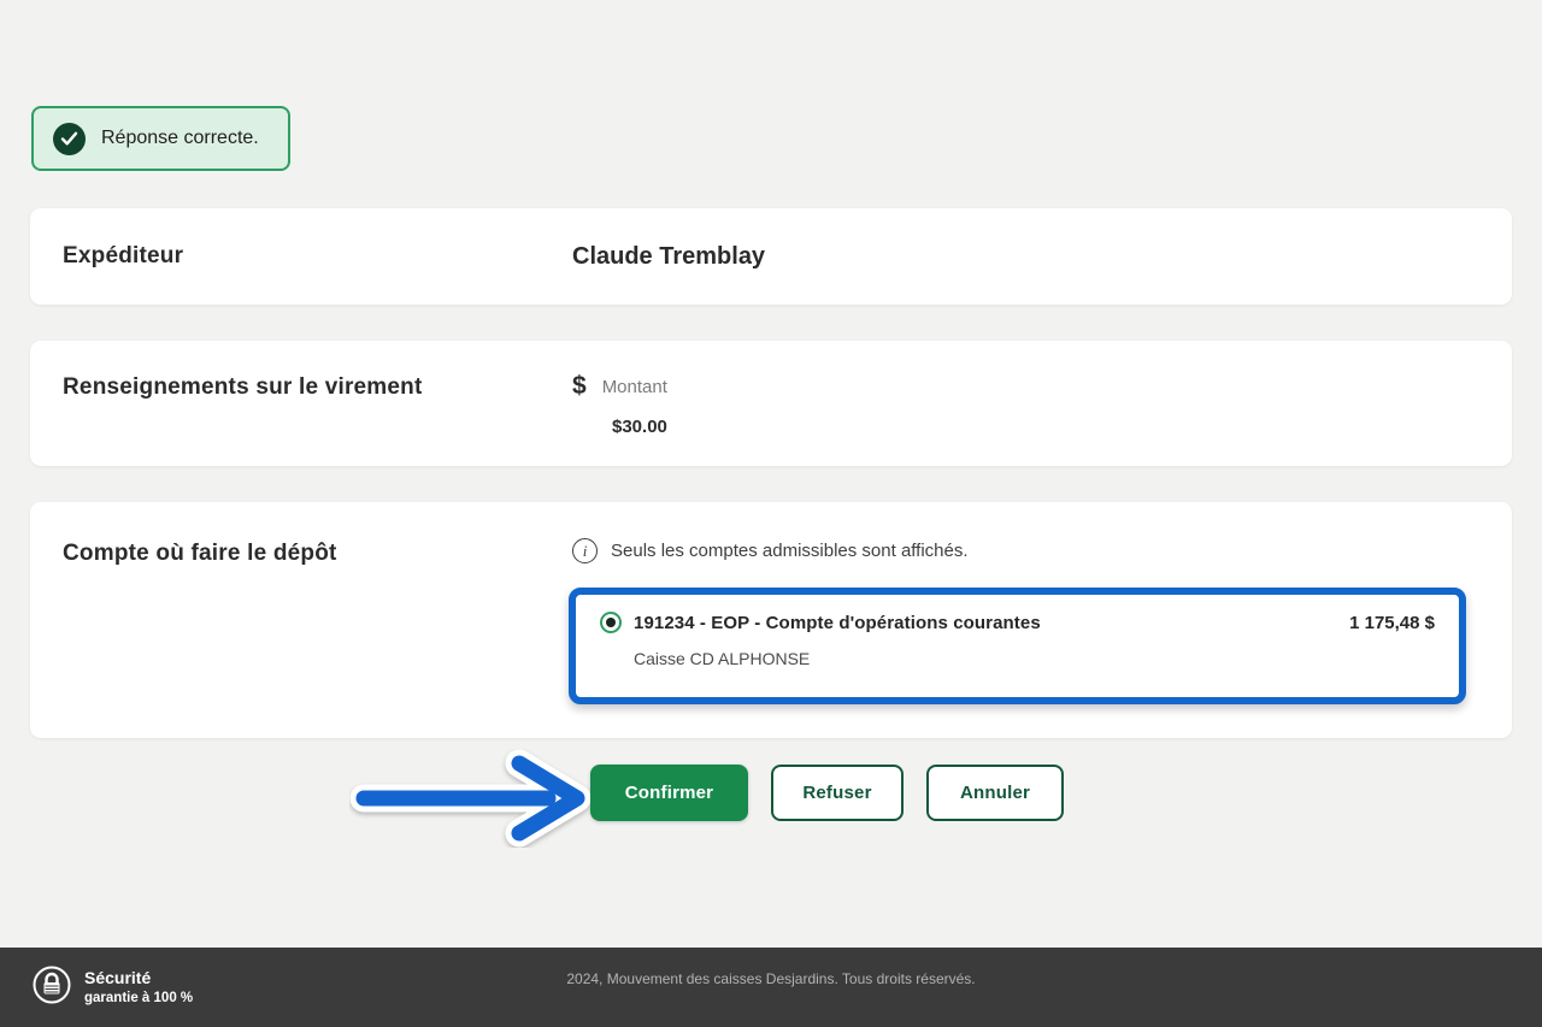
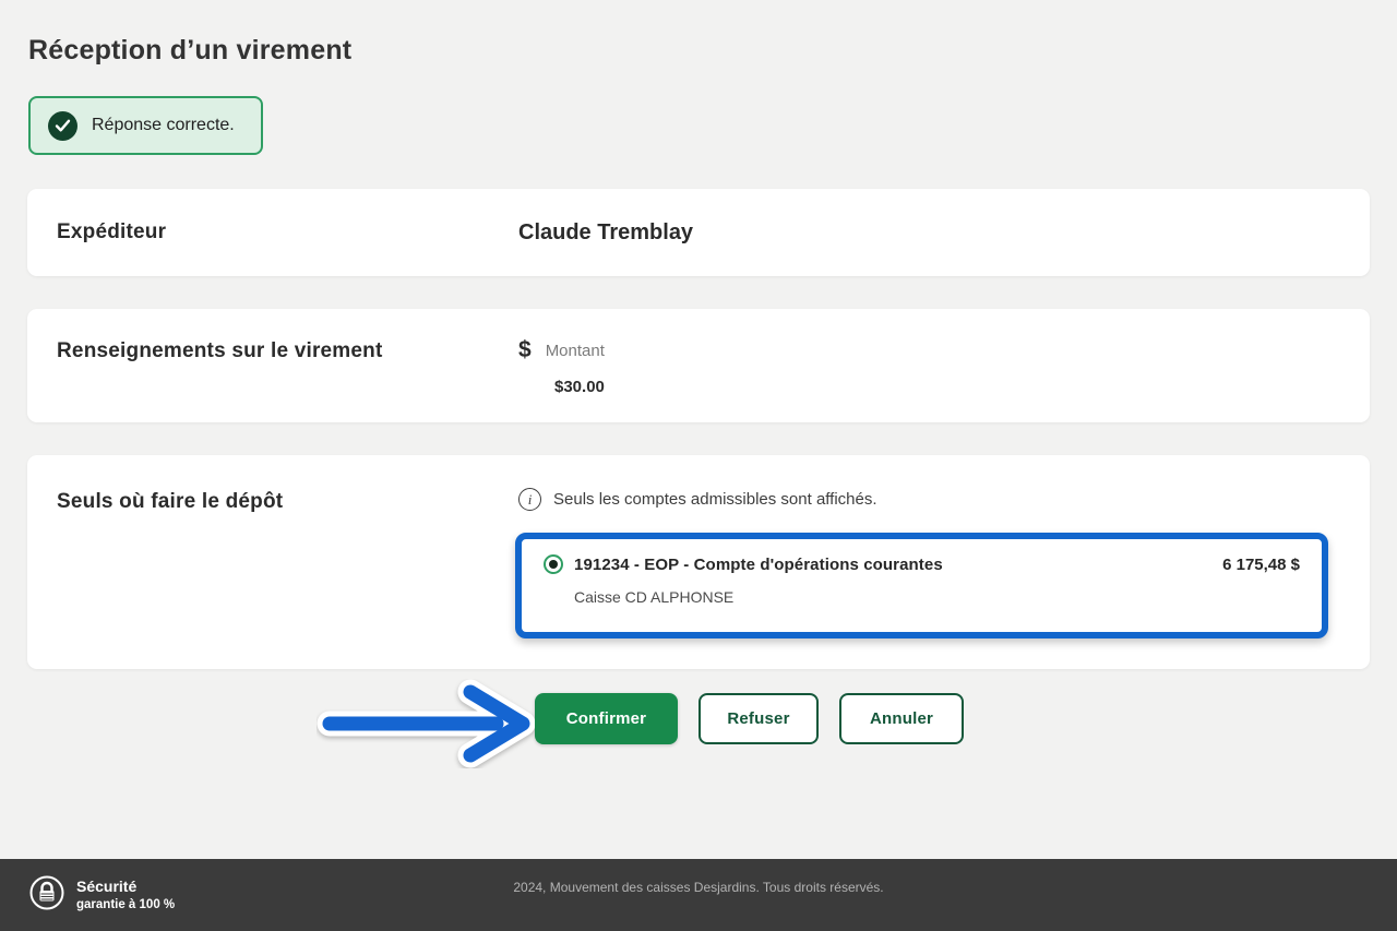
+ Réception d’un virement
  Réponse correcte.
  Expéditeur
  Claude Tremblay
  Renseignements sur le virement
  $
  Montant
  $30.00
- Compte où faire le dépôt
+ Seuls où faire le dépôt
  i
  Seuls les comptes admissibles sont affichés.
  191234 - EOP - Compte d'opérations courantes
- 1 175,48 $
+ 6 175,48 $
  Caisse CD ALPHONSE
  Confirmer
  Refuser
  Annuler
  Sécurité
  garantie à 100 %
  2024, Mouvement des caisses Desjardins. Tous droits réservés.
